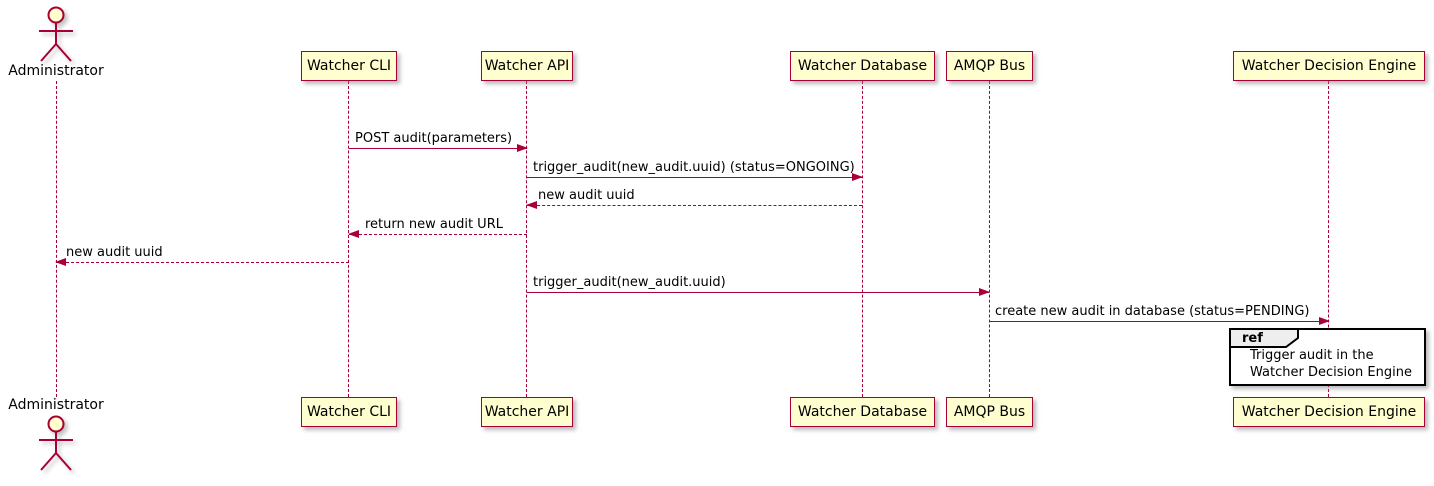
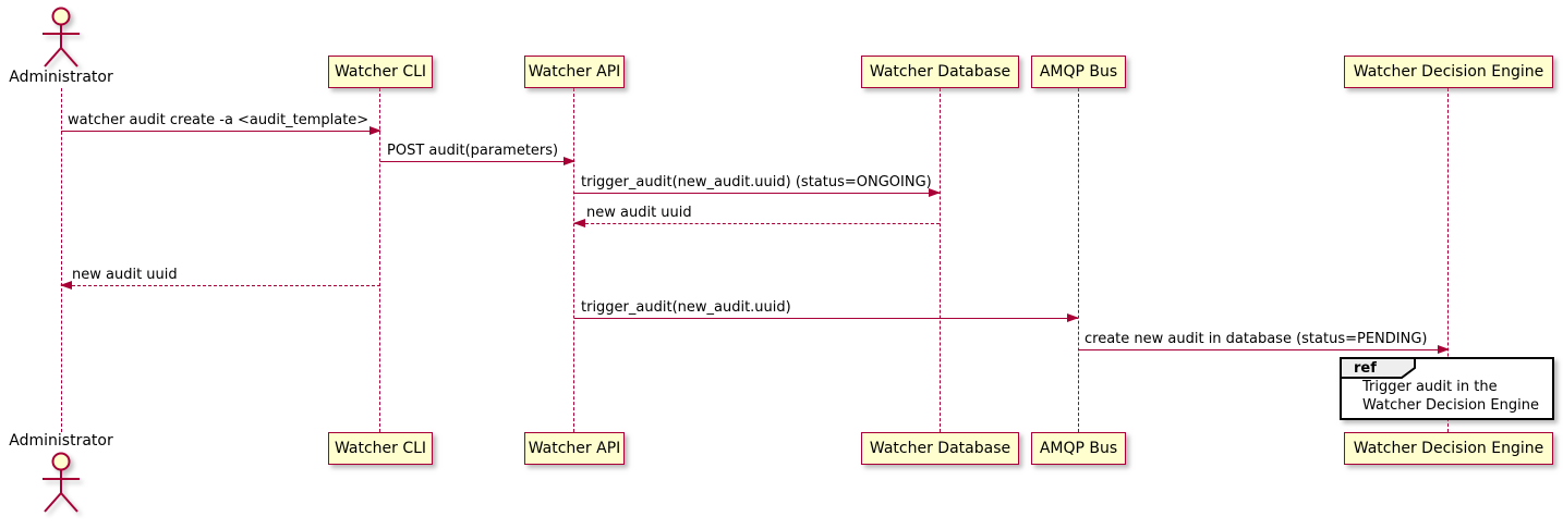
  Administrator
  Watcher CLI
  Watcher API
  Watcher Database
  AMQP Bus
  Watcher Decision Engine
+ watcher audit create -a <audit_template>
  POST audit(parameters)
  trigger_audit(new_audit.uuid) (status=ONGOING)
  new audit uuid
- return new audit URL
  new audit uuid
  trigger_audit(new_audit.uuid)
  create new audit in database (status=PENDING)
  ref
  Trigger audit in the
  Watcher Decision Engine
  Watcher CLI
  Watcher API
  Watcher Database
  AMQP Bus
  Watcher Decision Engine
  Administrator
